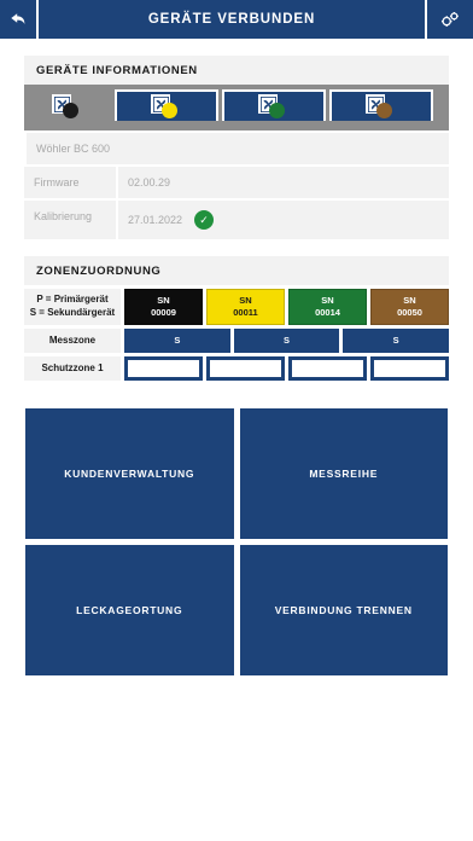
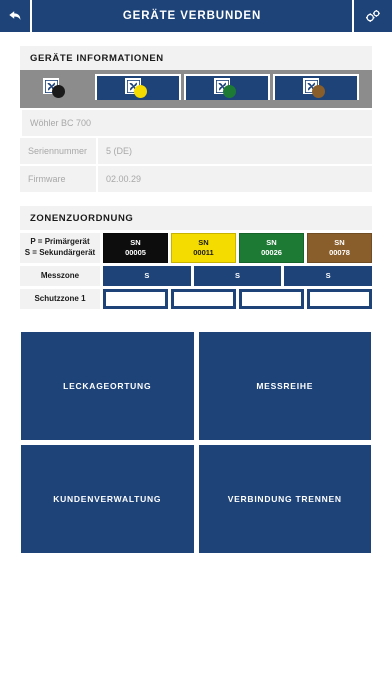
  GERÄTE VERBUNDEN
  GERÄTE INFORMATIONEN
- Wöhler BC 600
+ Wöhler BC 700
+ Seriennummer
+ 5 (DE)
  Firmware
  02.00.29
- Kalibrierung
- 27.01.2022
- ✓
  ZONENZUORDNUNG
  P = Primärgerät
  S = Sekundärgerät
  SN
- 00009
+ 00005
  SN
  00011
  SN
- 00014
+ 00026
  SN
- 00050
+ 00078
  Messzone
  S
  S
  S
  Schutzzone 1
- KUNDENVERWALTUNG
+ LECKAGEORTUNG
  MESSREIHE
- LECKAGEORTUNG
+ KUNDENVERWALTUNG
  VERBINDUNG TRENNEN
